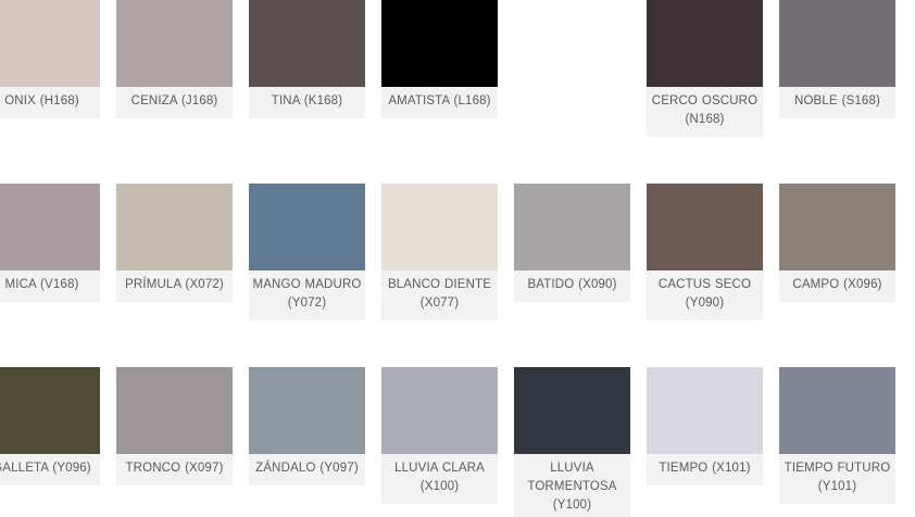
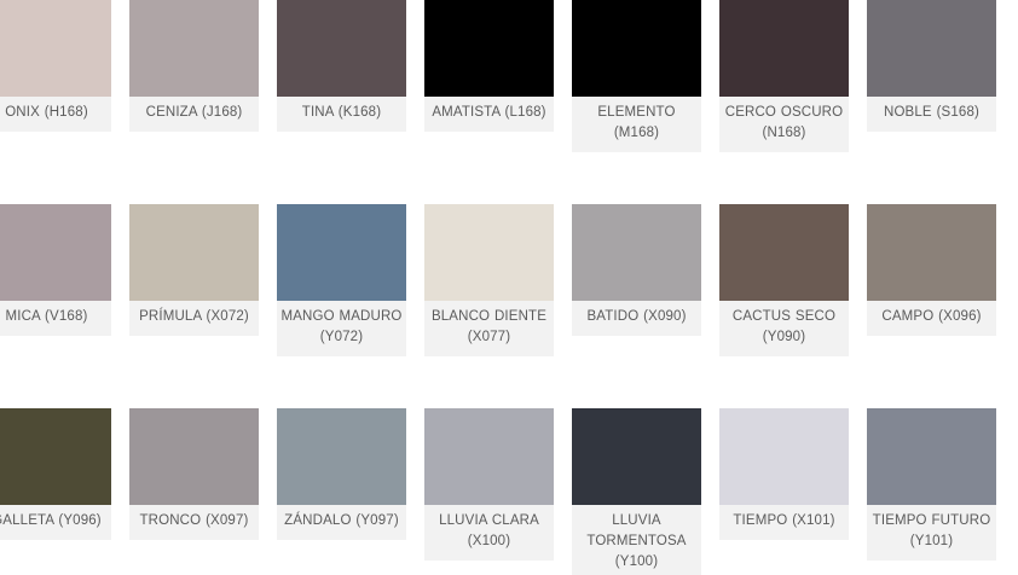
  ONIX (H168)
  CENIZA (J168)
  TINA (K168)
  AMATISTA (L168)
+ ELEMENTO (M168)
  CERCO OSCURO (N168)
  NOBLE (S168)
  MICA (V168)
  PRÍMULA (X072)
  MANGO MADURO (Y072)
  BLANCO DIENTE (X077)
  BATIDO (X090)
  CACTUS SECO (Y090)
  CAMPO (X096)
  ALLETA (Y096)
  TRONCO (X097)
  ZÁNDALO (Y097)
  LLUVIA CLARA (X100)
  LLUVIA TORMENTOSA (Y100)
  TIEMPO (X101)
  TIEMPO FUTURO (Y101)
